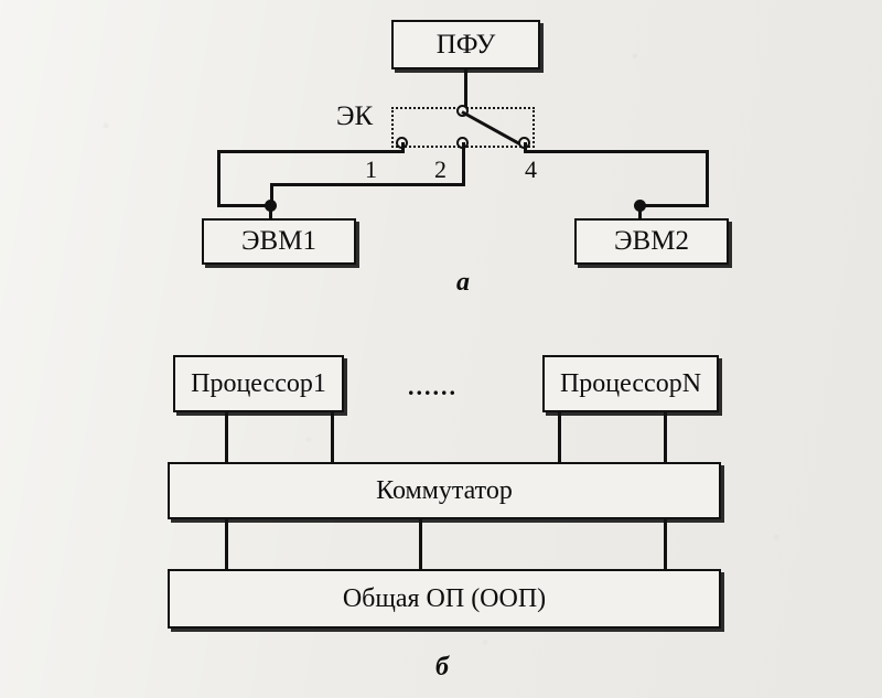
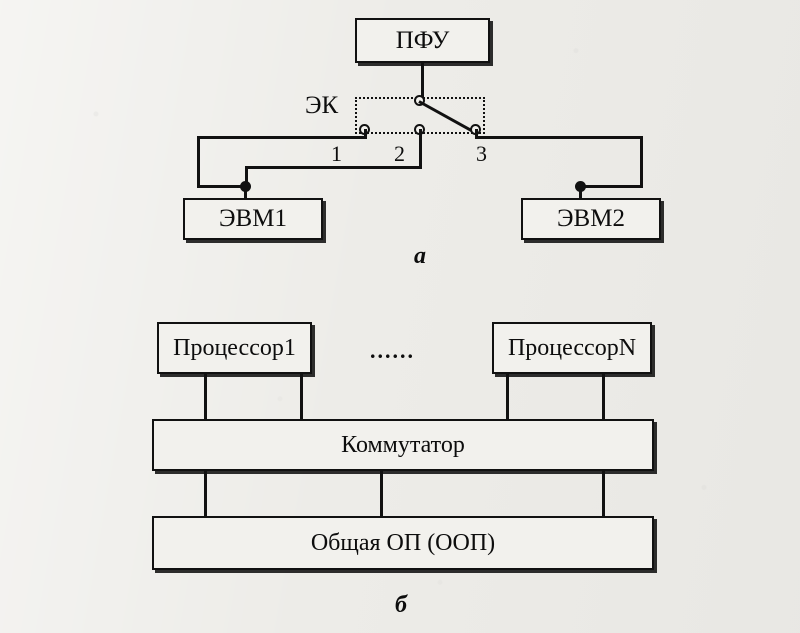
  ПФУ
  ЭК
  1
  2
- 4
+ 3
  ЭВМ1
  ЭВМ2
  а
  Процессор1
  ......
  ПроцессорN
  Коммутатор
  Общая ОП (ООП)
  б
